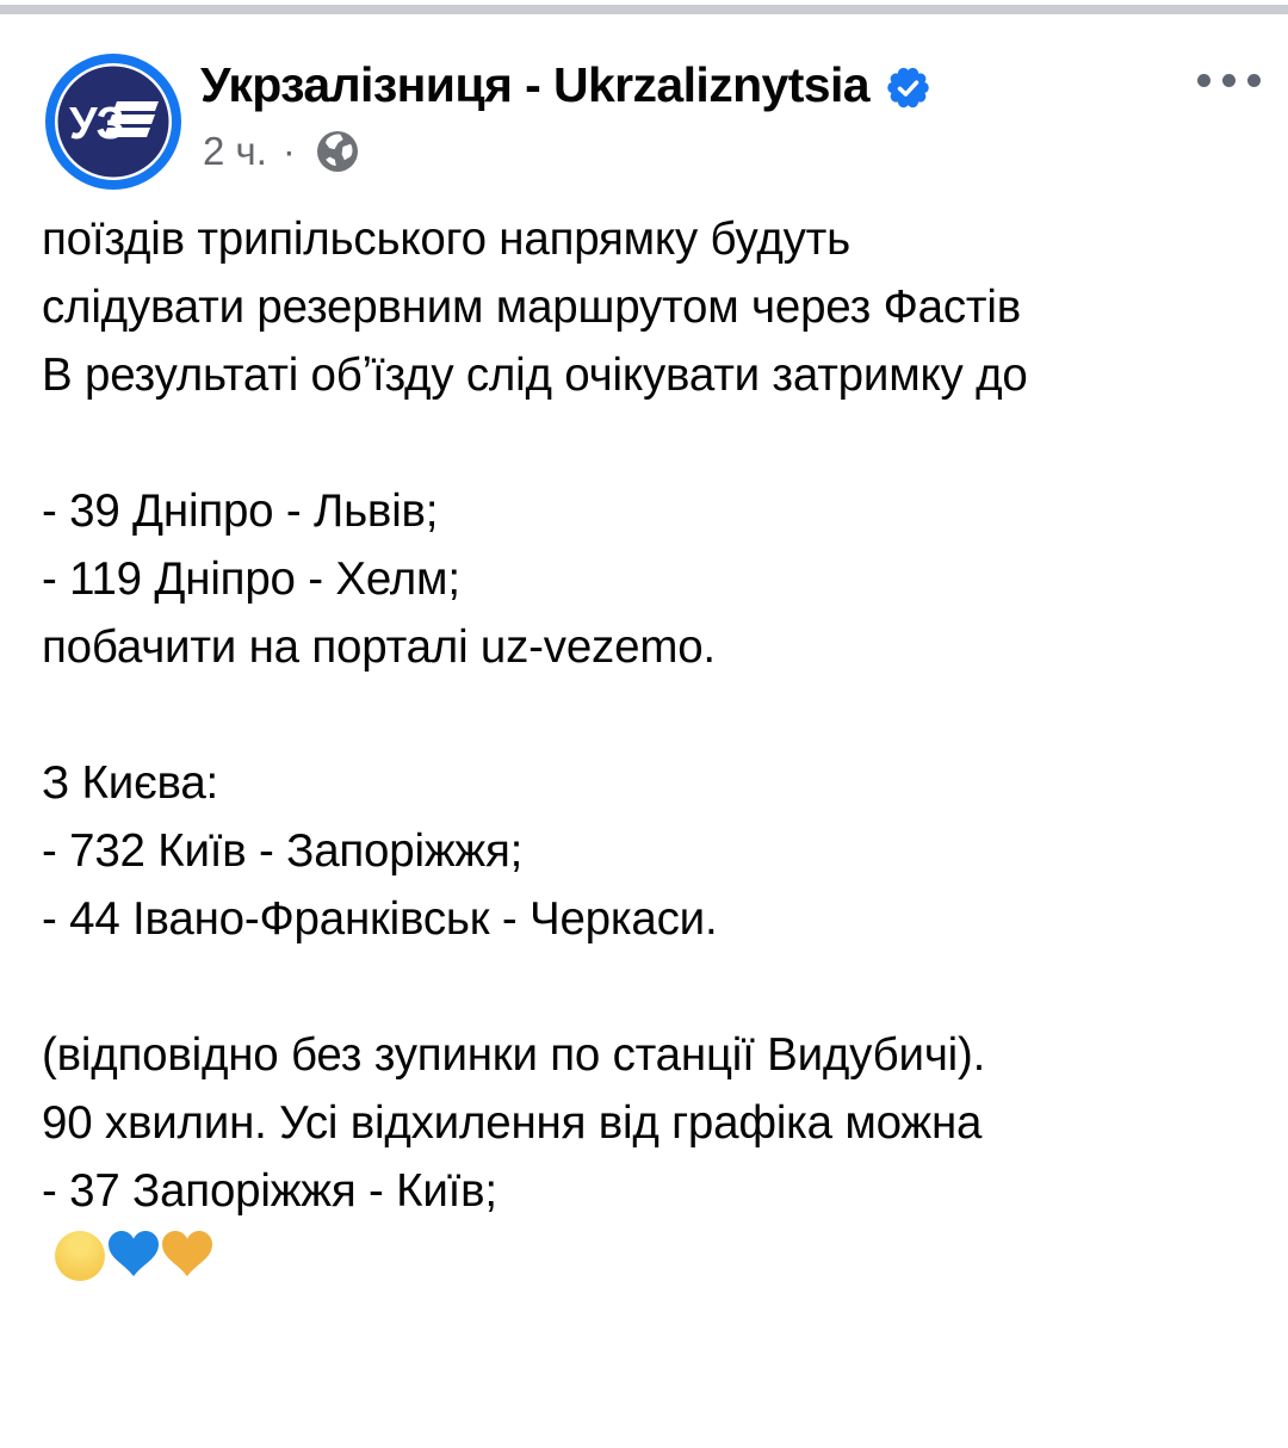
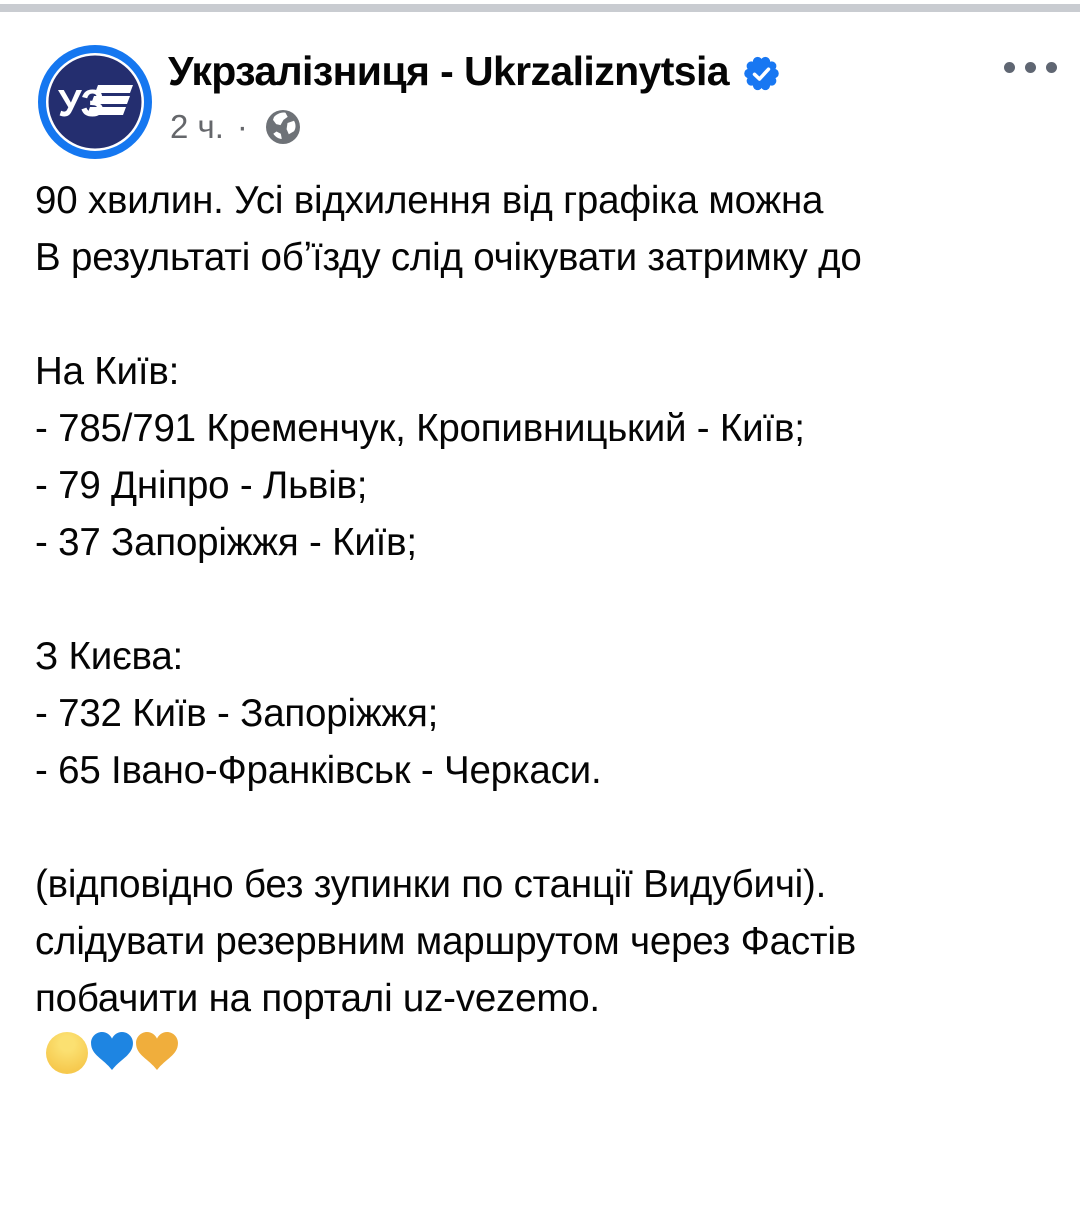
  Укрзалізниця - Ukrzaliznytsia
  2 ч.
  ·
- поїздів трипільського напрямку будуть
- слідувати резервним маршрутом через Фастів
+ 90 хвилин. Усі відхилення від графіка можна
  В результаті обʼїзду слід очікувати затримку до
+ На Київ:
+ - 785/791 Кременчук, Кропивницький - Київ;
- - 39 Дніпро - Львів;
+ - 79 Дніпро - Львів;
- - 119 Дніпро - Хелм;
- побачити на порталі uz-vezemo.
+ - 37 Запоріжжя - Київ;
  З Києва:
  - 732 Київ - Запоріжжя;
- - 44 Івано-Франківськ - Черкаси.
+ - 65 Івано-Франківськ - Черкаси.
  (відповідно без зупинки по станції Видубичі).
- 90 хвилин. Усі відхилення від графіка можна
+ слідувати резервним маршрутом через Фастів
- - 37 Запоріжжя - Київ;
+ побачити на порталі uz-vezemo.
